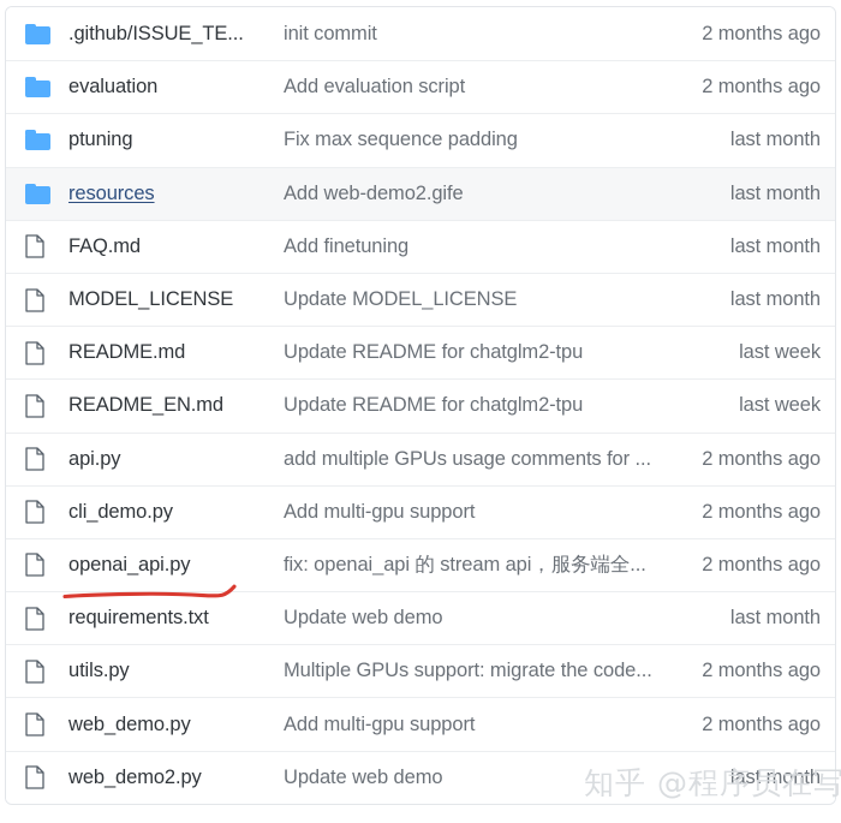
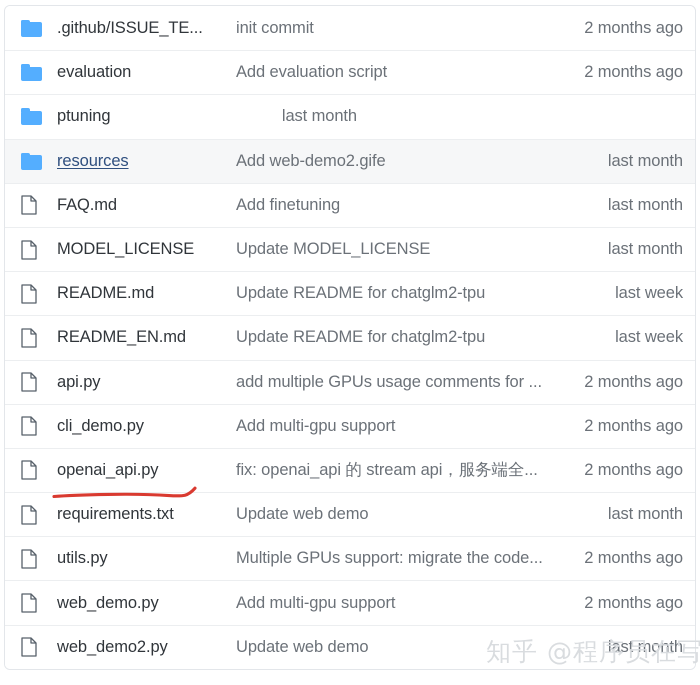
  .github/ISSUE_TE...
  init commit
  2 months ago
  evaluation
  Add evaluation script
  2 months ago
  ptuning
- Fix max sequence padding
  last month
  resources
  Add web-demo2.gife
  last month
  FAQ.md
  Add finetuning
  last month
  MODEL_LICENSE
  Update MODEL_LICENSE
  last month
  README.md
  Update README for chatglm2-tpu
  last week
  README_EN.md
  Update README for chatglm2-tpu
  last week
  api.py
  add multiple GPUs usage comments for ...
  2 months ago
  cli_demo.py
  Add multi-gpu support
  2 months ago
  openai_api.py
  fix: openai_api 的 stream api，服务端全...
  2 months ago
  requirements.txt
  Update web demo
  last month
  utils.py
  Multiple GPUs support: migrate the code...
  2 months ago
  web_demo.py
  Add multi-gpu support
  2 months ago
  web_demo2.py
  Update web demo
  last month
  知乎 @程序员在写
